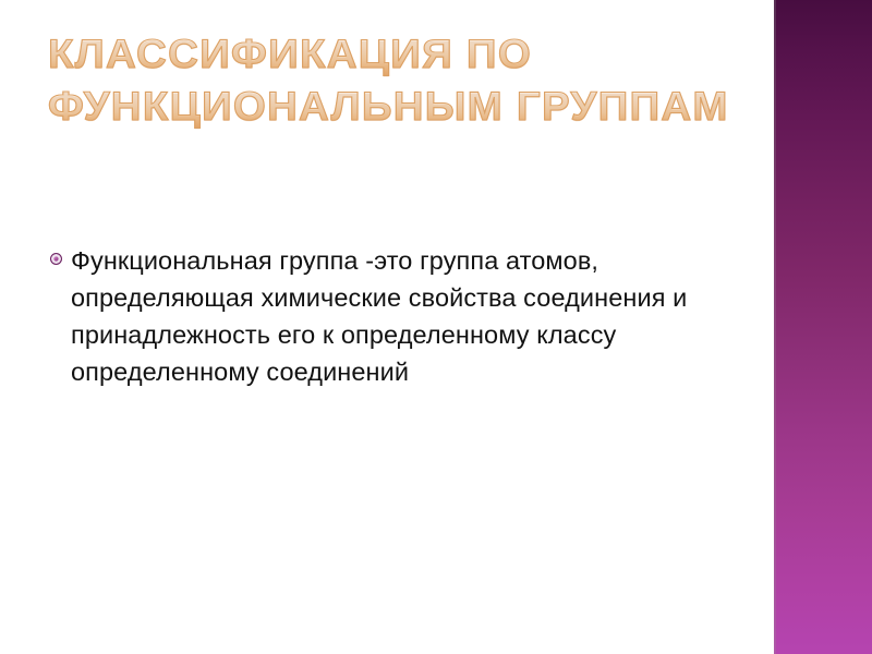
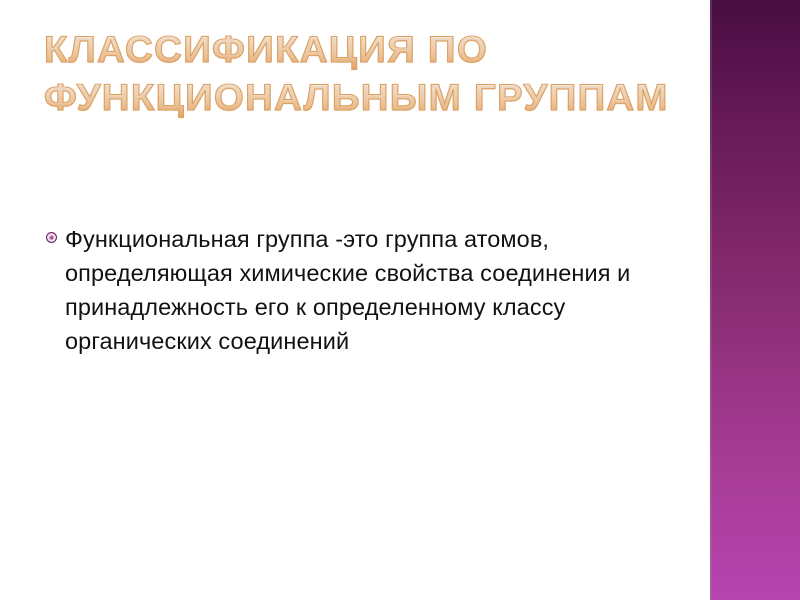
  КЛАССИФИКАЦИЯ ПО
  ФУНКЦИОНАЛЬНЫМ ГРУППАМ
- Функциональная группа -это группа атомов, определяющая химические свойства соединения и принадлежность его к определенному классу определенному соединений
+ Функциональная группа -это группа атомов, определяющая химические свойства соединения и принадлежность его к определенному классу органических соединений
